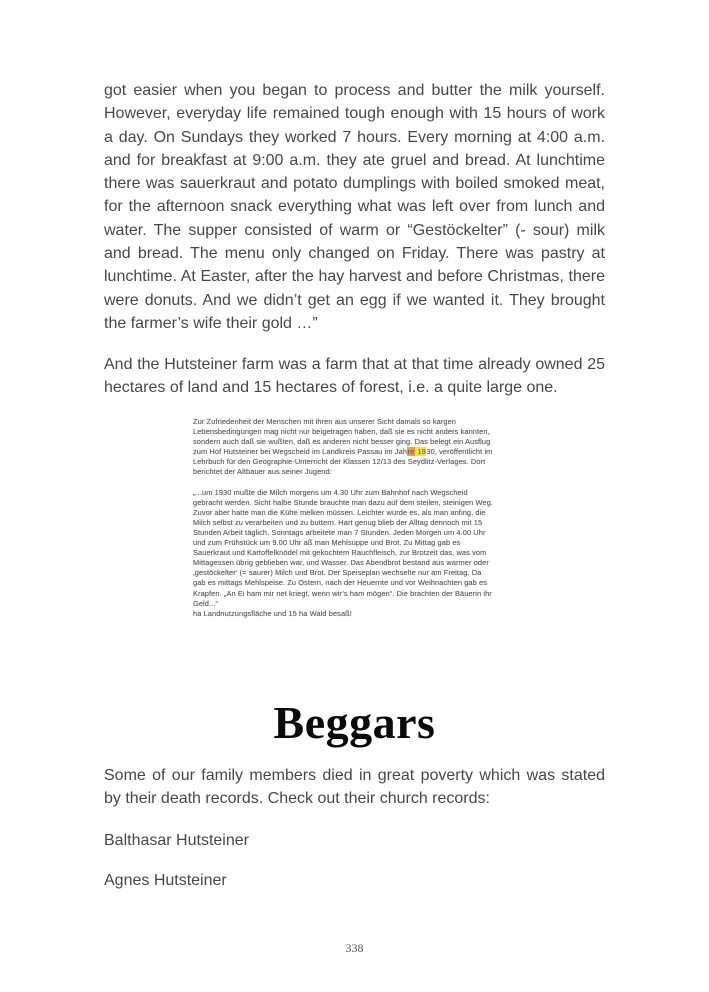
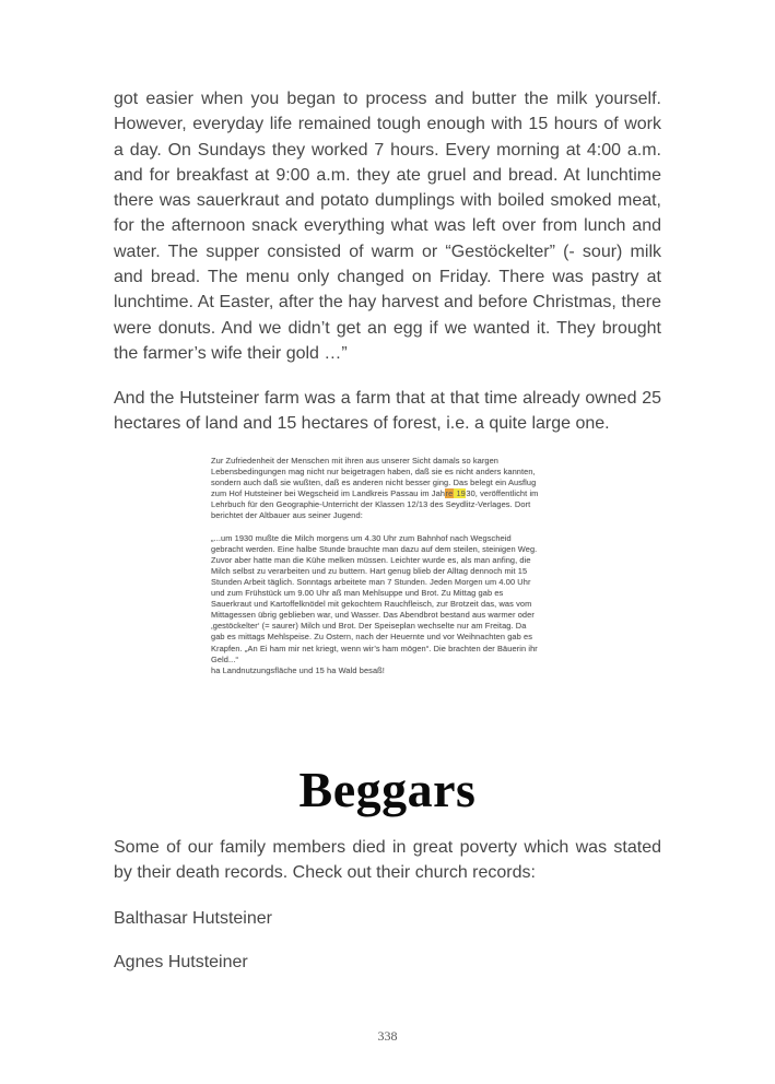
  got easier when you began to process and butter the milk yourself. However, everyday life remained tough enough with 15 hours of work a day. On Sundays they worked 7 hours. Every morning at 4:00 a.m. and for breakfast at 9:00 a.m. they ate gruel and bread. At lunchtime there was sauerkraut and potato dumplings with boiled smoked meat, for the afternoon snack everything what was left over from lunch and water. The supper consisted of warm or “Gestöckelter” (- sour) milk and bread. The menu only changed on Friday. There was pastry at lunchtime. At Easter, after the hay harvest and before Christmas, there were donuts. And we didn’t get an egg if we wanted it. They brought the farmer’s wife their gold …”
  And the Hutsteiner farm was a farm that at that time already owned 25 hectares of land and 15 hectares of forest, i.e. a quite large one.
  Zur Zufriedenheit der Menschen mit ihren aus unserer Sicht damals so kargen
  Lebensbedingungen mag nicht nur beigetragen haben, daß sie es nicht anders kannten,
  sondern auch daß sie wußten, daß es anderen nicht besser ging. Das belegt ein Ausflug
  zum Hof Hutsteiner bei Wegscheid im Landkreis Passau im Jahre 1930, veröffentlicht im
  Lehrbuch für den Geographie-Unterricht der Klassen 12/13 des Seydlitz-Verlages. Dort
  berichtet der Altbauer aus seiner Jugend:
  „...um 1930 mußte die Milch morgens um 4.30 Uhr zum Bahnhof nach Wegscheid
- gebracht werden. Sicht halbe Stunde brauchte man dazu auf dem steilen, steinigen Weg.
+ gebracht werden. Eine halbe Stunde brauchte man dazu auf dem steilen, steinigen Weg.
  Zuvor aber hatte man die Kühe melken müssen. Leichter wurde es, als man anfing, die
  Milch selbst zu verarbeiten und zu buttern. Hart genug blieb der Alltag dennoch mit 15
  Stunden Arbeit täglich. Sonntags arbeitete man 7 Stunden. Jeden Morgen um 4.00 Uhr
  und zum Frühstück um 9.00 Uhr aß man Mehlsuppe und Brot. Zu Mittag gab es
  Sauerkraut und Kartoffelknödel mit gekochtem Rauchfleisch, zur Brotzeit das, was vom
  Mittagessen übrig geblieben war, und Wasser. Das Abendbrot bestand aus warmer oder
  ‚gestöckelter‘ (= saurer) Milch und Brot. Der Speiseplan wechselte nur am Freitag. Da
  gab es mittags Mehlspeise. Zu Ostern, nach der Heuernte und vor Weihnachten gab es
  Krapfen. „An Ei ham mir net kriegt, wenn wir’s ham mögen“. Die brachten der Bäuerin ihr
  Geld...“
  ha Landnutzungsfläche und 15 ha Wald besaß!
  Beggars
  Some of our family members died in great poverty which was stated by their death records. Check out their church records:
  Balthasar Hutsteiner
  Agnes Hutsteiner
  338
